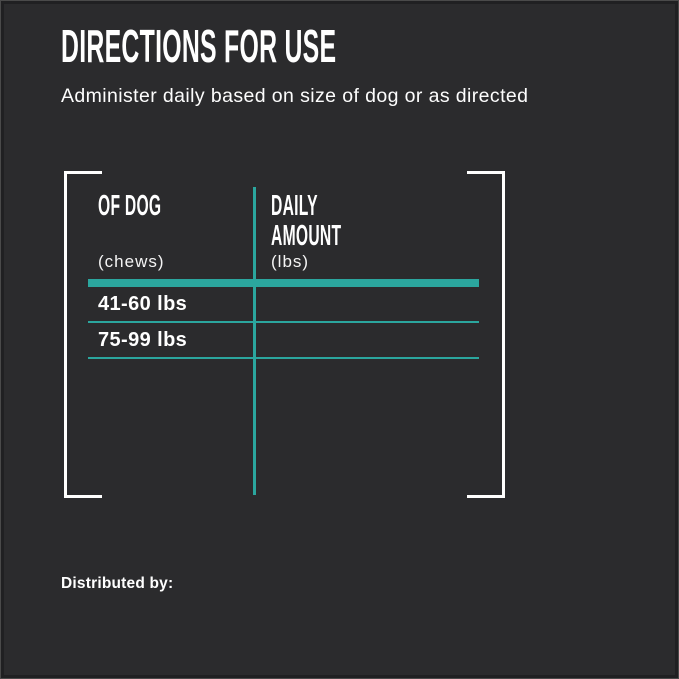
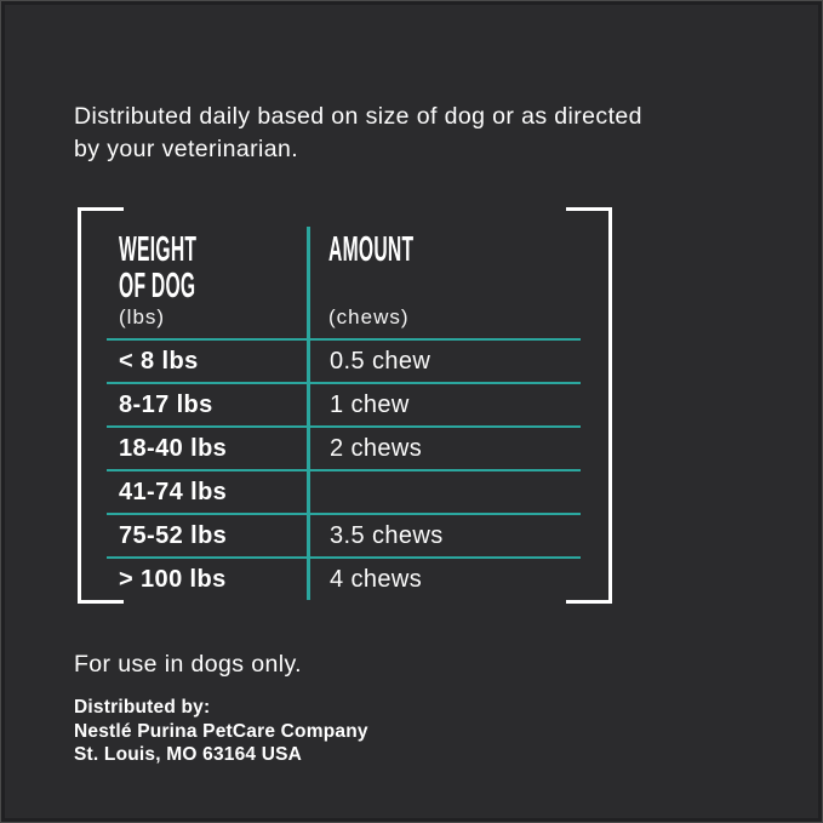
- DIRECTIONS FOR USE
- Administer daily based on size of dog or as directed
+ Distributed daily based on size of dog or as directed
+ by your veterinarian.
+ WEIGHT
  OF DOG
- (chews)
+ (lbs)
- DAILY
  AMOUNT
- (lbs)
+ (chews)
+ < 8 lbs
+ 0.5 chew
+ 8-17 lbs
+ 1 chew
+ 18-40 lbs
+ 2 chews
- 41-60 lbs
+ 41-74 lbs
- 75-99 lbs
+ 75-52 lbs
+ 3.5 chews
+ > 100 lbs
+ 4 chews
+ For use in dogs only.
  Distributed by:
+ Nestlé Purina PetCare Company
+ St. Louis, MO 63164 USA
